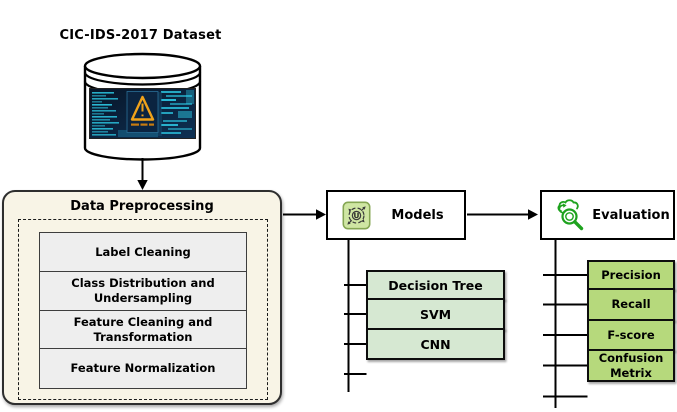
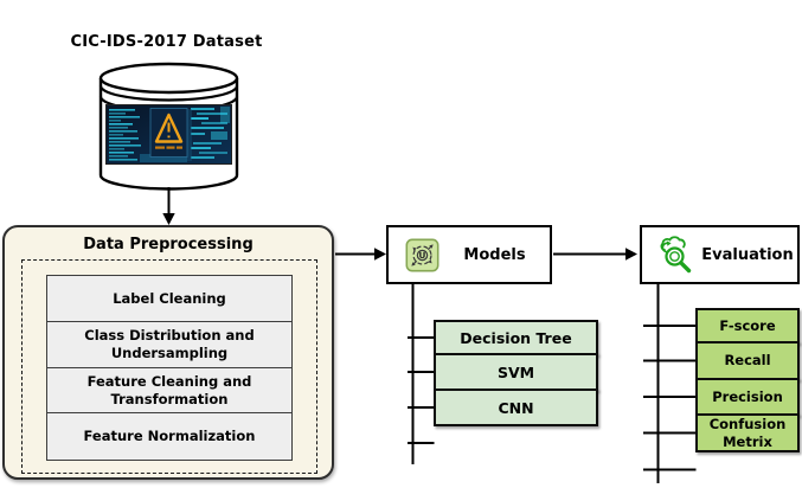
  CIC-IDS-2017 Dataset
  Data Preprocessing
  Label Cleaning
  Class Distribution and Undersampling
  Feature Cleaning and Transformation
  Feature Normalization
  U
  Models
  Evaluation
  Decision Tree
  SVM
  CNN
- Precision
+ F-score
  Recall
- F-score
+ Precision
  Confusion Metrix
